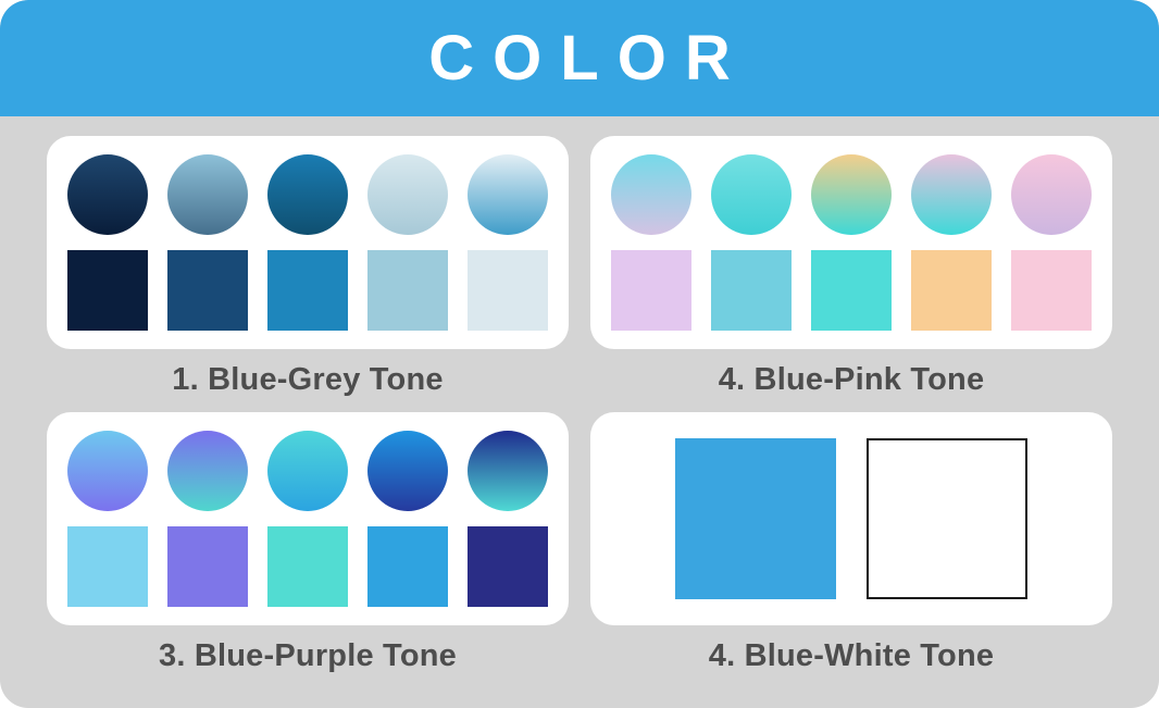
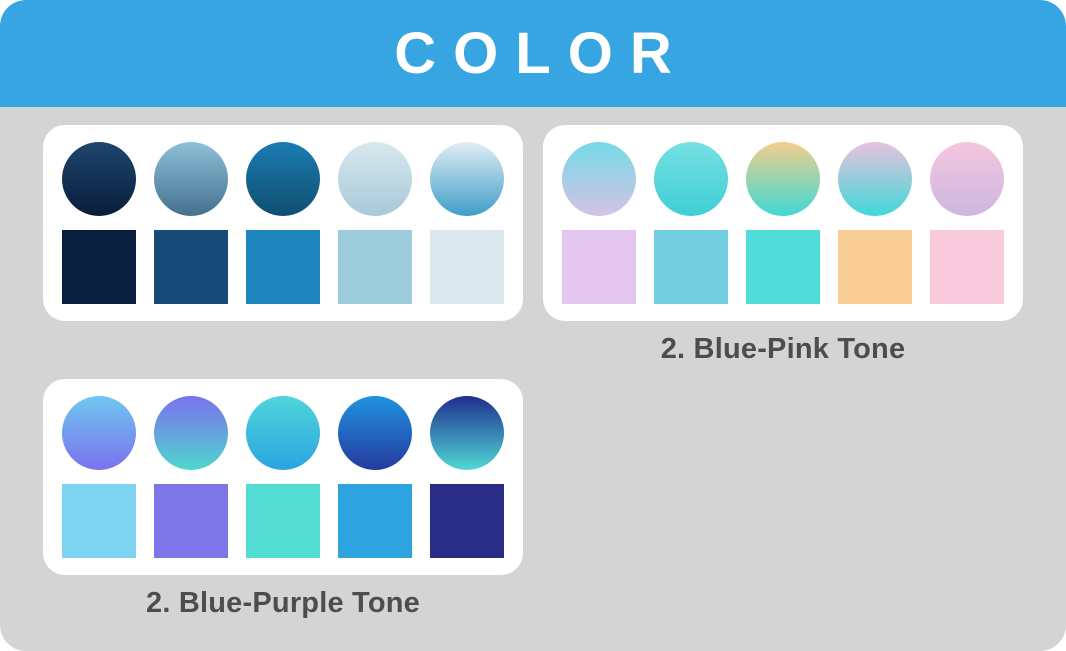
  COLOR
- 1. Blue-Grey Tone
- 4. Blue-Pink Tone
+ 2. Blue-Pink Tone
- 3. Blue-Purple Tone
+ 2. Blue-Purple Tone
- 4. Blue-White Tone
